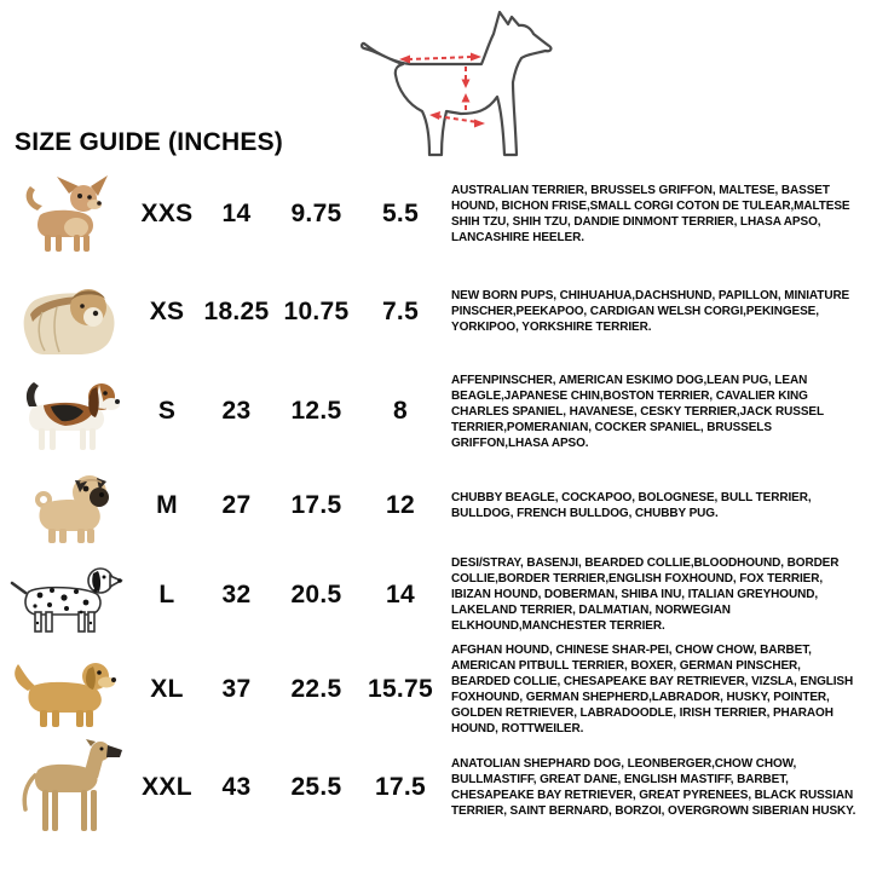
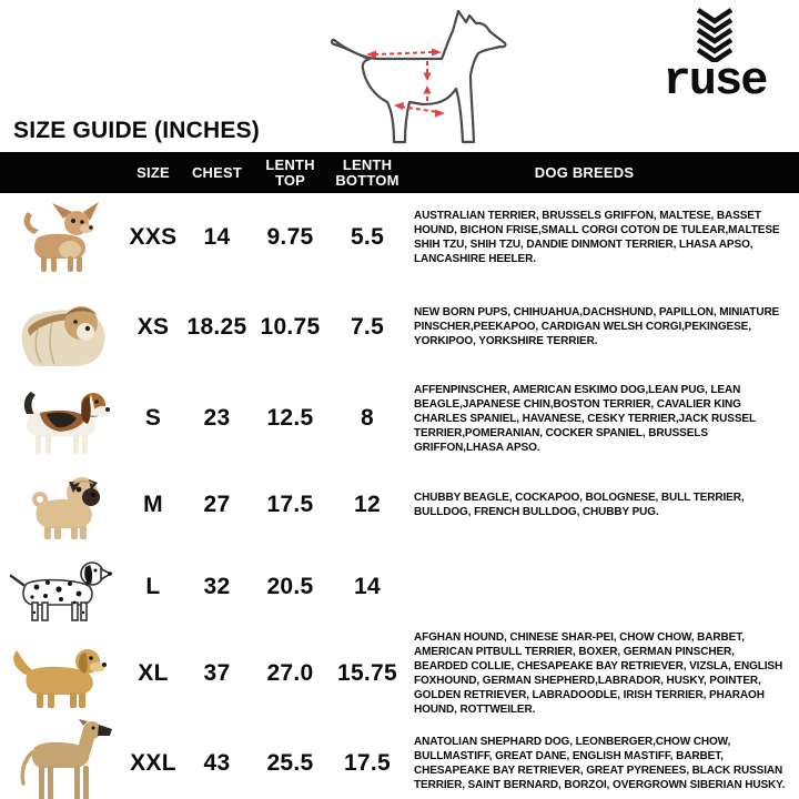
+ ruse
  SIZE GUIDE (INCHES)
+ SIZE
+ CHEST
+ LENTH TOP
+ LENTH BOTTOM
+ DOG BREEDS
  XXS
  14
  9.75
  5.5
  AUSTRALIAN TERRIER, BRUSSELS GRIFFON, MALTESE, BASSET HOUND, BICHON FRISE,SMALL CORGI COTON DE TULEAR,MALTESE SHIH TZU, SHIH TZU, DANDIE DINMONT TERRIER, LHASA APSO, LANCASHIRE HEELER.
  XS
  18.25
  10.75
  7.5
  NEW BORN PUPS, CHIHUAHUA,DACHSHUND, PAPILLON, MINIATURE PINSCHER,PEEKAPOO, CARDIGAN WELSH CORGI,PEKINGESE, YORKIPOO, YORKSHIRE TERRIER.
  S
  23
  12.5
  8
  AFFENPINSCHER, AMERICAN ESKIMO DOG,LEAN PUG, LEAN BEAGLE,JAPANESE CHIN,BOSTON TERRIER, CAVALIER KING CHARLES SPANIEL, HAVANESE, CESKY TERRIER,JACK RUSSEL TERRIER,POMERANIAN, COCKER SPANIEL, BRUSSELS GRIFFON,LHASA APSO.
  M
  27
  17.5
  12
  CHUBBY BEAGLE, COCKAPOO, BOLOGNESE, BULL TERRIER, BULLDOG, FRENCH BULLDOG, CHUBBY PUG.
  L
  32
  20.5
  14
- DESI/STRAY, BASENJI, BEARDED COLLIE,BLOODHOUND, BORDER COLLIE,BORDER TERRIER,ENGLISH FOXHOUND, FOX TERRIER, IBIZAN HOUND, DOBERMAN, SHIBA INU, ITALIAN GREYHOUND, LAKELAND TERRIER, DALMATIAN, NORWEGIAN ELKHOUND,MANCHESTER TERRIER.
  XL
  37
- 22.5
+ 27.0
  15.75
  AFGHAN HOUND, CHINESE SHAR-PEI, CHOW CHOW, BARBET, AMERICAN PITBULL TERRIER, BOXER, GERMAN PINSCHER, BEARDED COLLIE, CHESAPEAKE BAY RETRIEVER, VIZSLA, ENGLISH FOXHOUND, GERMAN SHEPHERD,LABRADOR, HUSKY, POINTER, GOLDEN RETRIEVER, LABRADOODLE, IRISH TERRIER, PHARAOH HOUND, ROTTWEILER.
  XXL
  43
  25.5
  17.5
  ANATOLIAN SHEPHARD DOG, LEONBERGER,CHOW CHOW, BULLMASTIFF, GREAT DANE, ENGLISH MASTIFF, BARBET, CHESAPEAKE BAY RETRIEVER, GREAT PYRENEES, BLACK RUSSIAN TERRIER, SAINT BERNARD, BORZOI, OVERGROWN SIBERIAN HUSKY.
